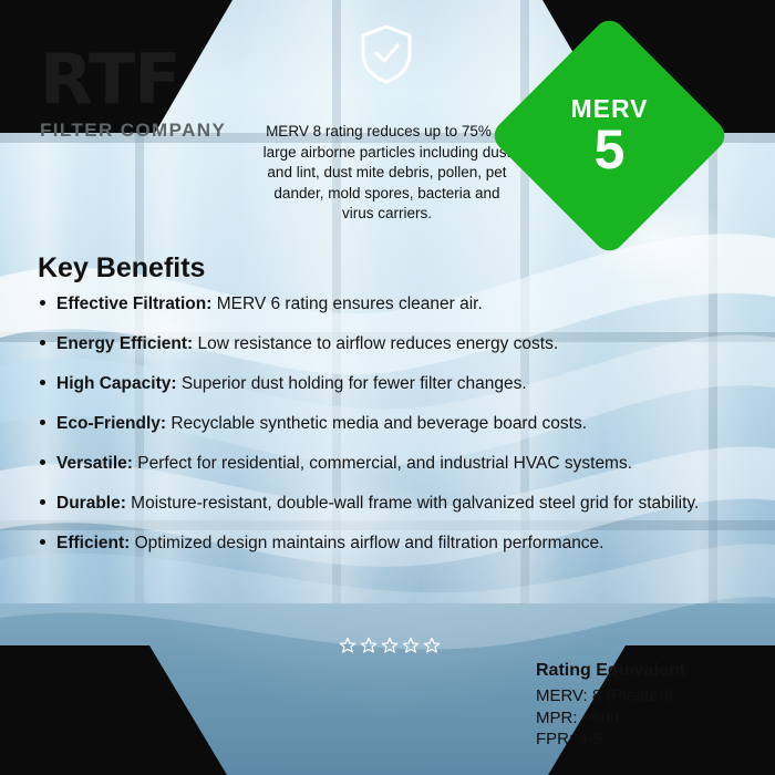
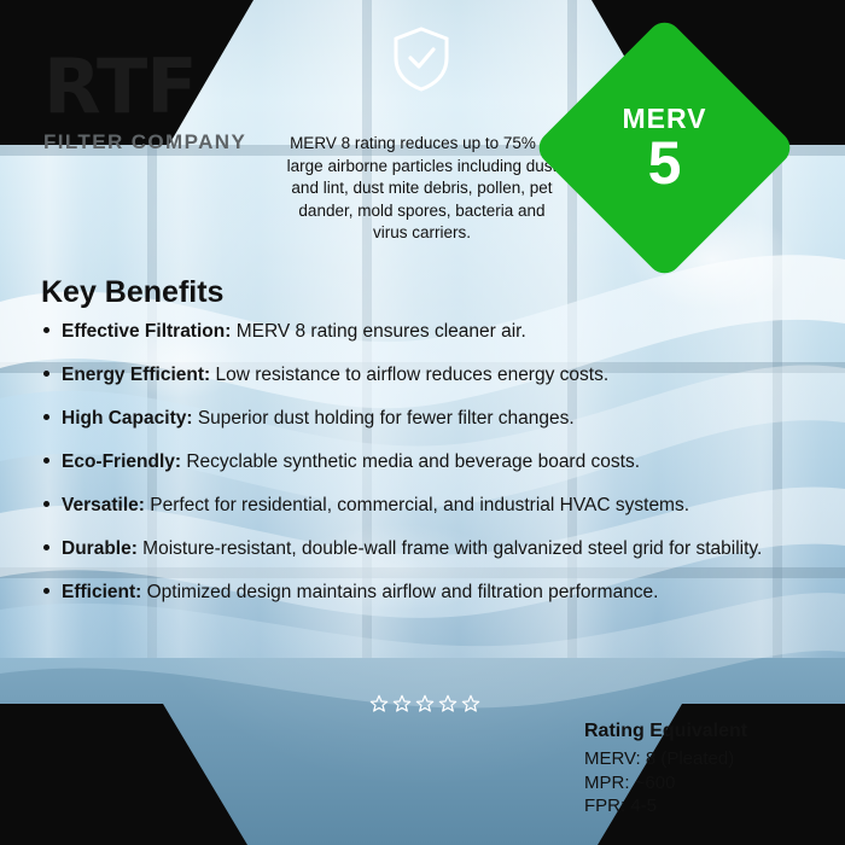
  RTF
  FILTER COMPANY
  MERV 8 rating reduces up to 75% large airborne particles including dus and lint, dust mite debris, pollen, pet dander, mold spores, bacteria and virus carriers.
  MERV
  5
  Key Benefits
- Effective Filtration: MERV 6 rating ensures cleaner air.
+ Effective Filtration: MERV 8 rating ensures cleaner air.
  Energy Efficient: Low resistance to airflow reduces energy costs.
  High Capacity: Superior dust holding for fewer filter changes.
  Eco-Friendly: Recyclable synthetic media and beverage board costs.
  Versatile: Perfect for residential, commercial, and industrial HVAC systems.
  Durable: Moisture-resistant, double-wall frame with galvanized steel grid for stability.
  Efficient: Optimized design maintains airflow and filtration performance.
  Rating Equivalent
  MERV: 8 (Pleated)
  MPR: ~600
  FPR: 4-5
